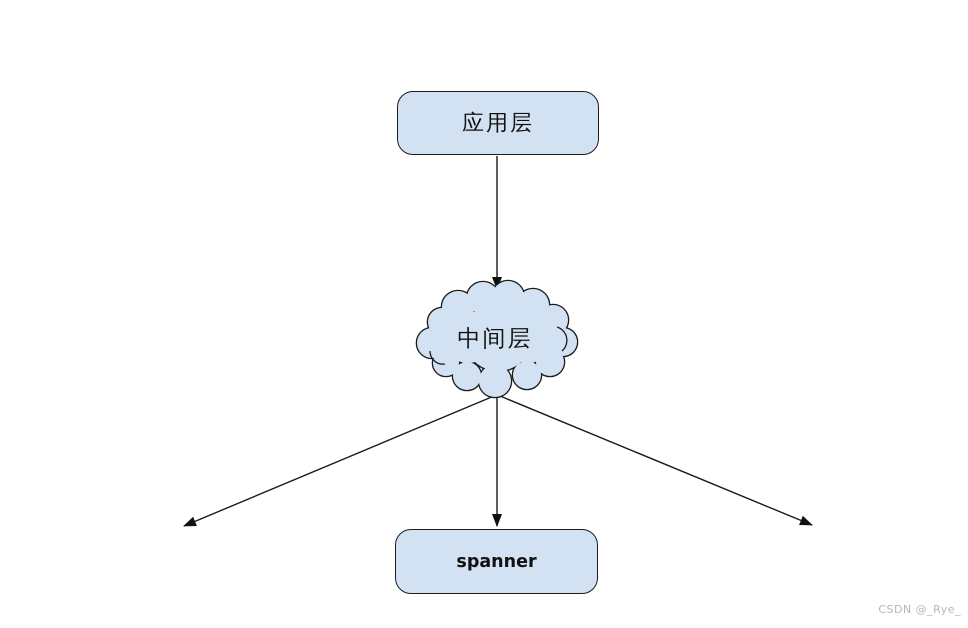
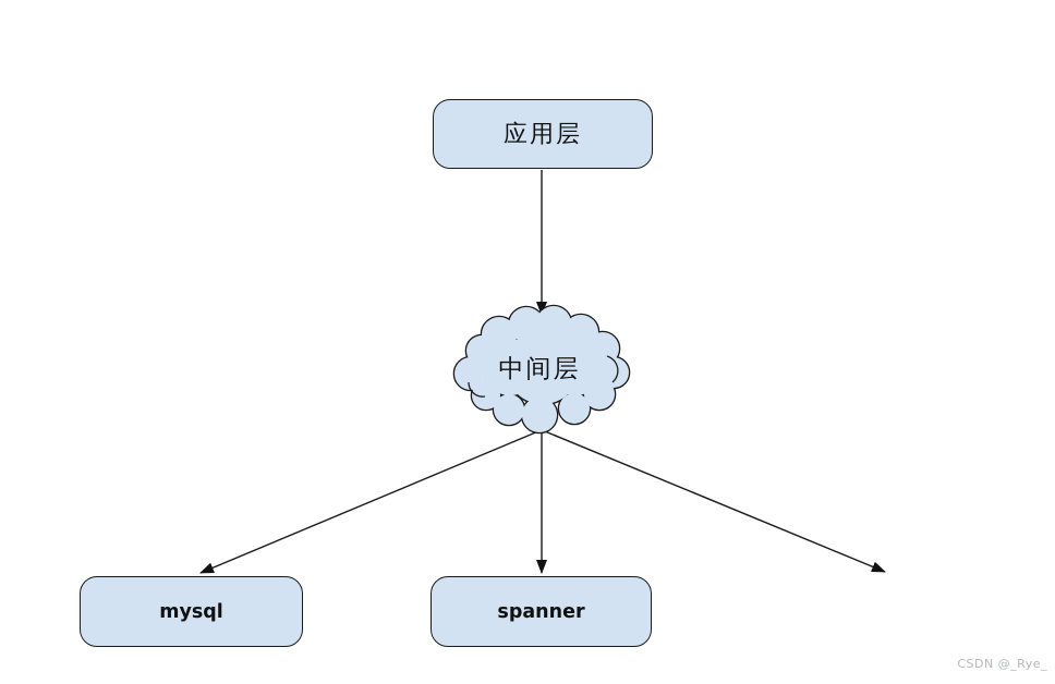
  应用层
  中间层
+ mysql
  spanner
  CSDN @_Rye_
